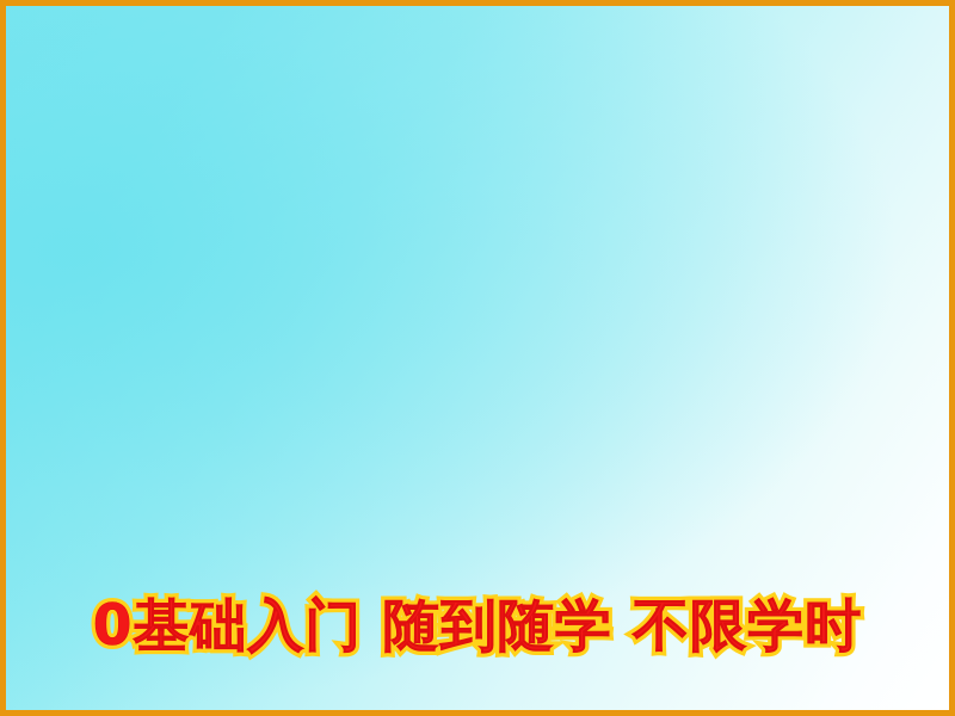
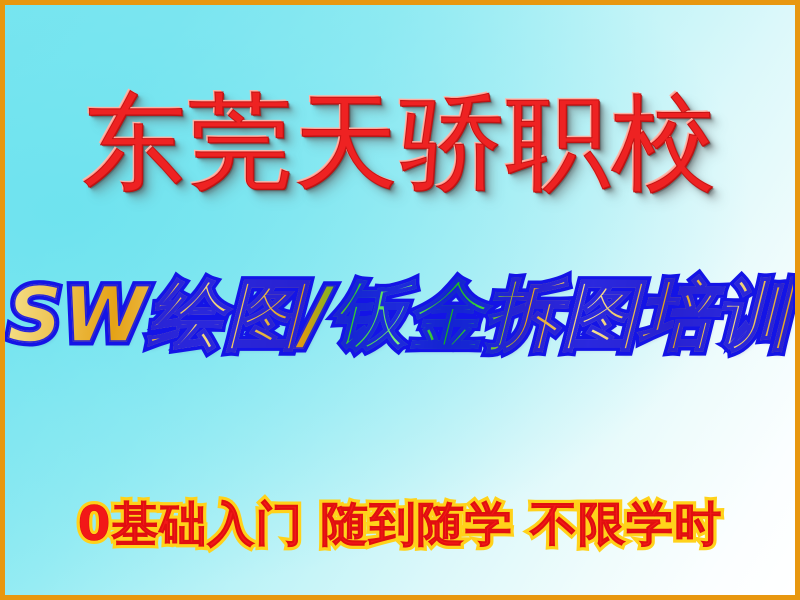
+ 东莞天骄职校
+ SW绘图/钣金拆图培训
  0基础入门 随到随学 不限学时
